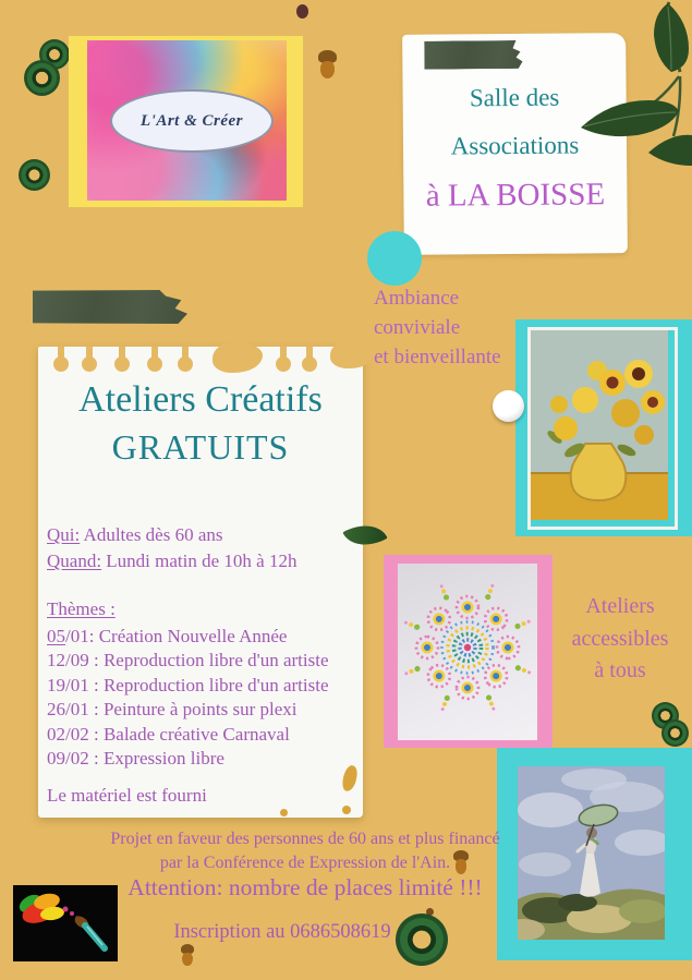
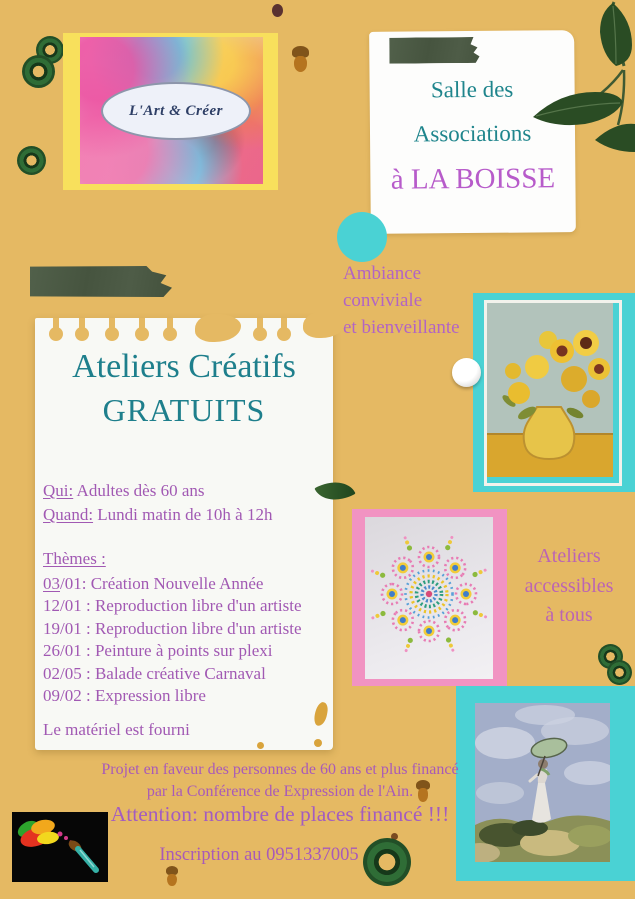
  L'Art & Créer
  Salle des
  Associations
  à LA BOISSE
  Ambiance
  conviviale
  et bienveillante
  Ateliers Créatifs
  GRATUITS
  Qui: Adultes dès 60 ans
  Quand: Lundi matin de 10h à 12h
  Thèmes :
- 05/01: Création Nouvelle Année
+ 03/01: Création Nouvelle Année
- 12/09 : Reproduction libre d'un artiste
+ 12/01 : Reproduction libre d'un artiste
  19/01 : Reproduction libre d'un artiste
  26/01 : Peinture à points sur plexi
- 02/02 : Balade créative Carnaval
+ 02/05 : Balade créative Carnaval
  09/02 : Expression libre
  Le matériel est fourni
  Ateliers
  accessibles
  à tous
  Projet en faveur des personnes de 60 ans et plus financé
  par la Conférence de Expression de l'Ain.
- Attention: nombre de places limité !!!
+ Attention: nombre de places financé !!!
- Inscription au 0686508619
+ Inscription au 0951337005
